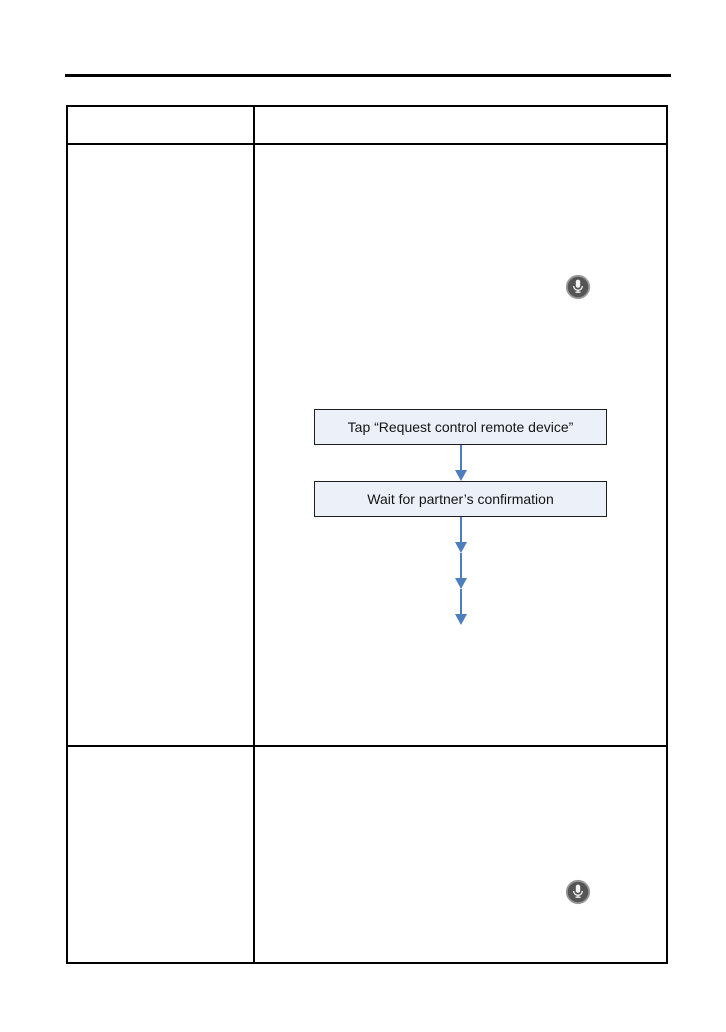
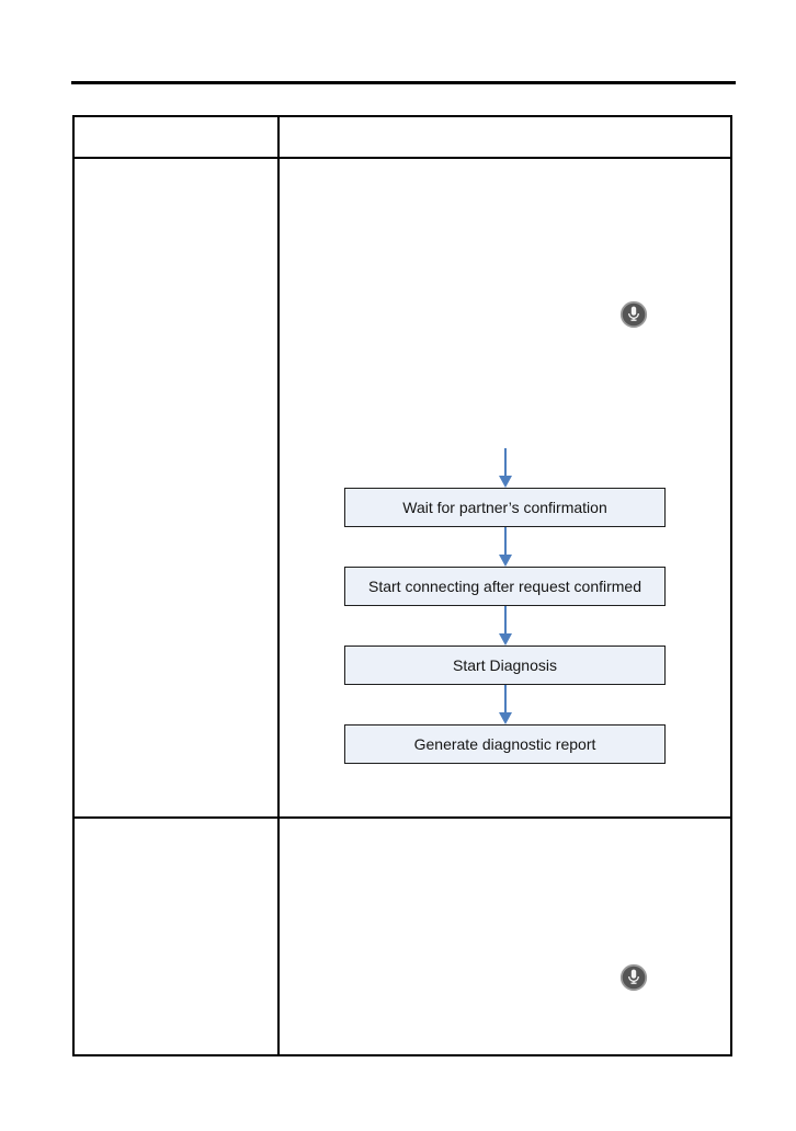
- Tap “Request control remote device”
  Wait for partner’s confirmation
+ Start connecting after request confirmed
+ Start Diagnosis
+ Generate diagnostic report
